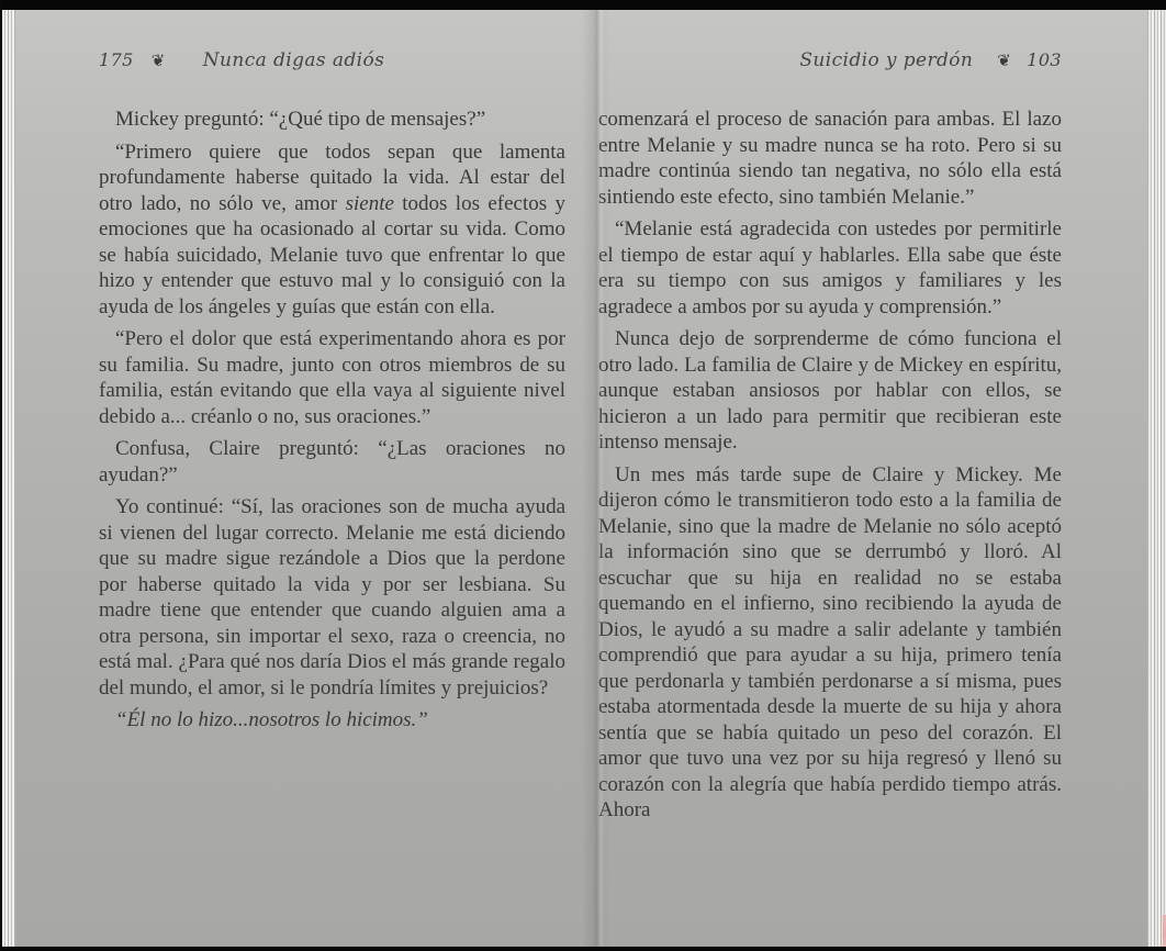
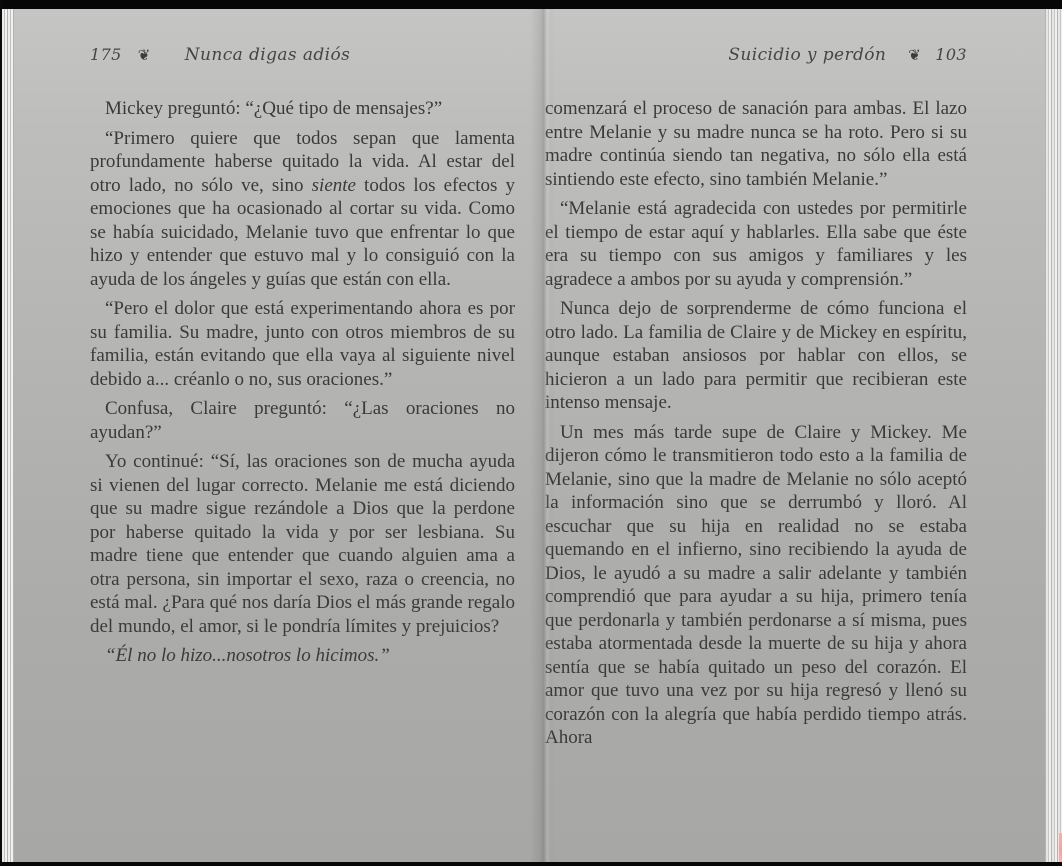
  175 ❦ Nunca digas adiós
  Mickey preguntó: “¿Qué tipo de mensajes?”
- “Primero quiere que todos sepan que lamenta profundamente haberse quitado la vida. Al estar del otro lado, no sólo ve, amor siente todos los efectos y emociones que ha ocasionado al cortar su vida. Como se había suicidado, Melanie tuvo que enfrentar lo que hizo y entender que estuvo mal y lo consiguió con la ayuda de los ángeles y guías que están con ella.
+ “Primero quiere que todos sepan que lamenta profundamente haberse quitado la vida. Al estar del otro lado, no sólo ve, sino siente todos los efectos y emociones que ha ocasionado al cortar su vida. Como se había suicidado, Melanie tuvo que enfrentar lo que hizo y entender que estuvo mal y lo consiguió con la ayuda de los ángeles y guías que están con ella.
  “Pero el dolor que está experimentando ahora es por su familia. Su madre, junto con otros miembros de su familia, están evitando que ella vaya al siguiente nivel debido a... créanlo o no, sus oraciones.”
  Confusa, Claire preguntó: “¿Las oraciones no ayudan?”
  Yo continué: “Sí, las oraciones son de mucha ayuda si vienen del lugar correcto. Melanie me está diciendo que su madre sigue rezándole a Dios que la perdone por haberse quitado la vida y por ser lesbiana. Su madre tiene que entender que cuando alguien ama a otra persona, sin importar el sexo, raza o creencia, no está mal. ¿Para qué nos daría Dios el más grande regalo del mundo, el amor, si le pondría límites y prejuicios?
  “Él no lo hizo...nosotros lo hicimos.”
  Suicidio y perdón ❦ 103
  omenzará el proceso de sanación para ambas. El lazo ntre Melanie y su madre nunca se ha roto. Pero si su adre continúa siendo tan negativa, no sólo ella está ntiendo este efecto, sino también Melanie.”
  “Melanie está agradecida con ustedes por permitirle l tiempo de estar aquí y hablarles. Ella sabe que éste ra su tiempo con sus amigos y familiares y les gradece a ambos por su ayuda y comprensión.”
  Nunca dejo de sorprenderme de cómo funciona el tro lado. La familia de Claire y de Mickey en espíritu, unque estaban ansiosos por hablar con ellos, se icieron a un lado para permitir que recibieran este tenso mensaje.
  Un mes más tarde supe de Claire y Mickey. Me ijeron cómo le transmitieron todo esto a la familia de elanie, sino que la madre de Melanie no sólo aceptó información sino que se derrumbó y lloró. Al scuchar que su hija en realidad no se estaba uemando en el infierno, sino recibiendo la ayuda de ios, le ayudó a su madre a salir adelante y también omprendió que para ayudar a su hija, primero tenía ue perdonarla y también perdonarse a sí misma, pues staba atormentada desde la muerte de su hija y ahora entía que se había quitado un peso del corazón. El mor que tuvo una vez por su hija regresó y llenó su orazón con la alegría que había perdido tiempo atrás. hora
